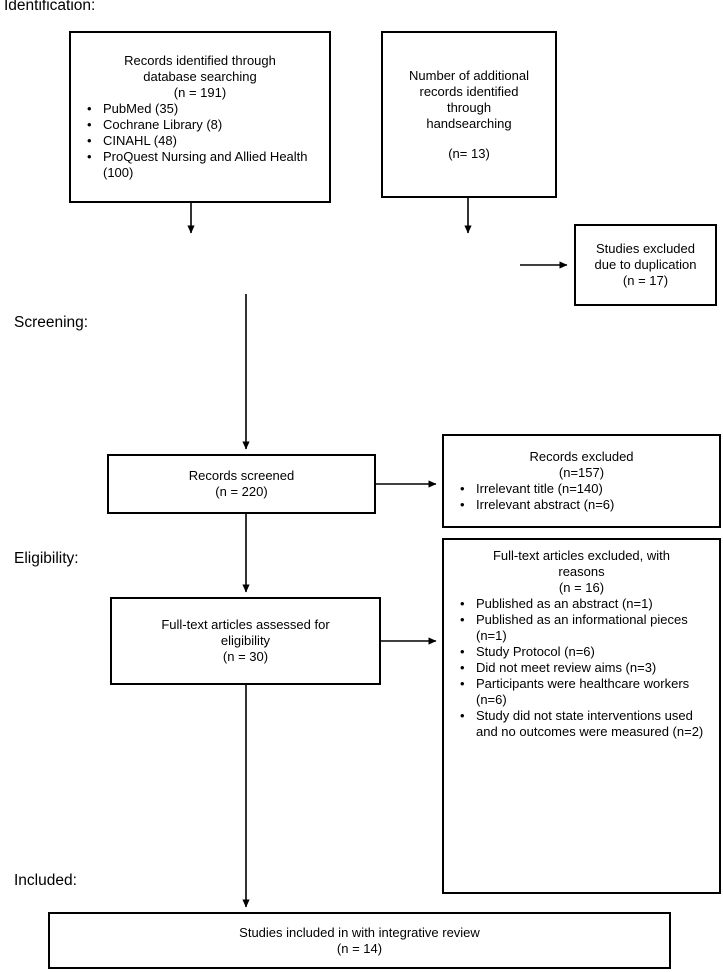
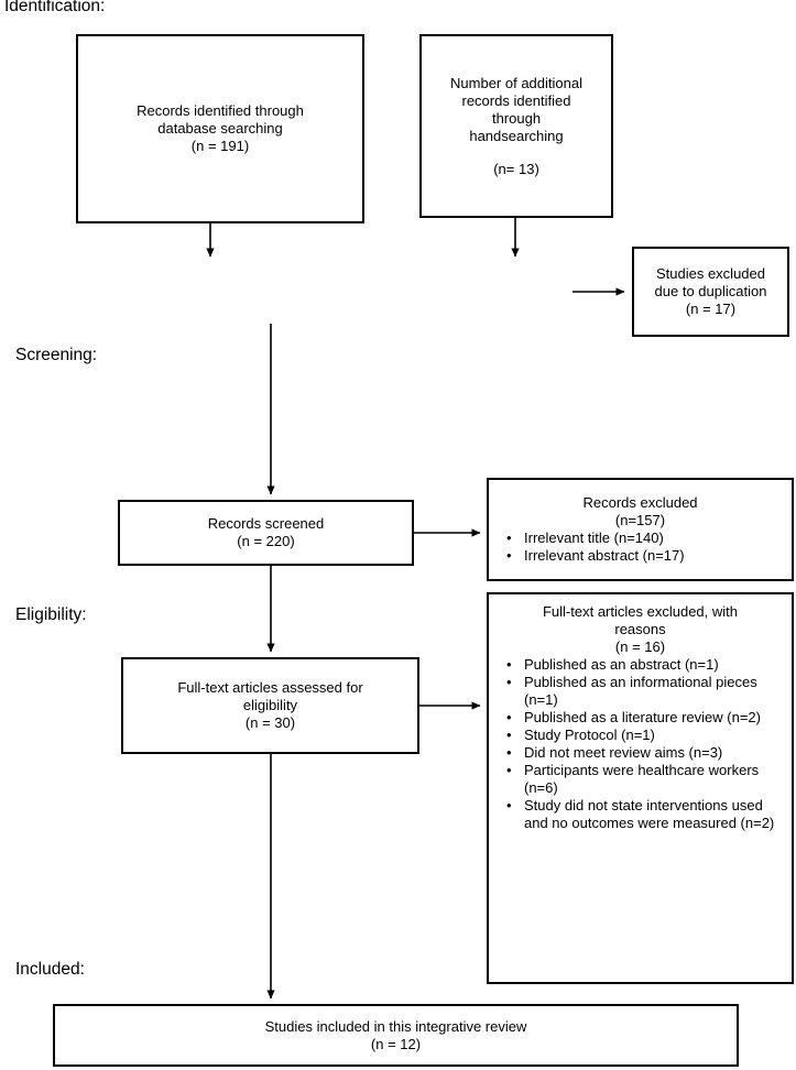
  Identification:
  Screening:
  Eligibility:
  Included:
  Records identified through
  database searching
  (n = 191)
- PubMed (35)
- Cochrane Library (8)
- CINAHL (48)
- ProQuest Nursing and Allied Health (100)
  Number of additional
  records identified
  through
  handsearching
  (n= 13)
  Studies excluded
  due to duplication
  (n = 17)
  Records screened
  (n = 220)
  Records excluded
  (n=157)
  Irrelevant title (n=140)
- Irrelevant abstract (n=6)
+ Irrelevant abstract (n=17)
  Full-text articles assessed for
  eligibility
  (n = 30)
  Full-text articles excluded, with
  reasons
  (n = 16)
  Published as an abstract (n=1)
  Published as an informational pieces (n=1)
+ Published as a literature review (n=2)
- Study Protocol (n=6)
+ Study Protocol (n=1)
  Did not meet review aims (n=3)
  Participants were healthcare workers (n=6)
  Study did not state interventions used and no outcomes were measured (n=2)
- Studies included in with integrative review
+ Studies included in this integrative review
- (n = 14)
+ (n = 12)
